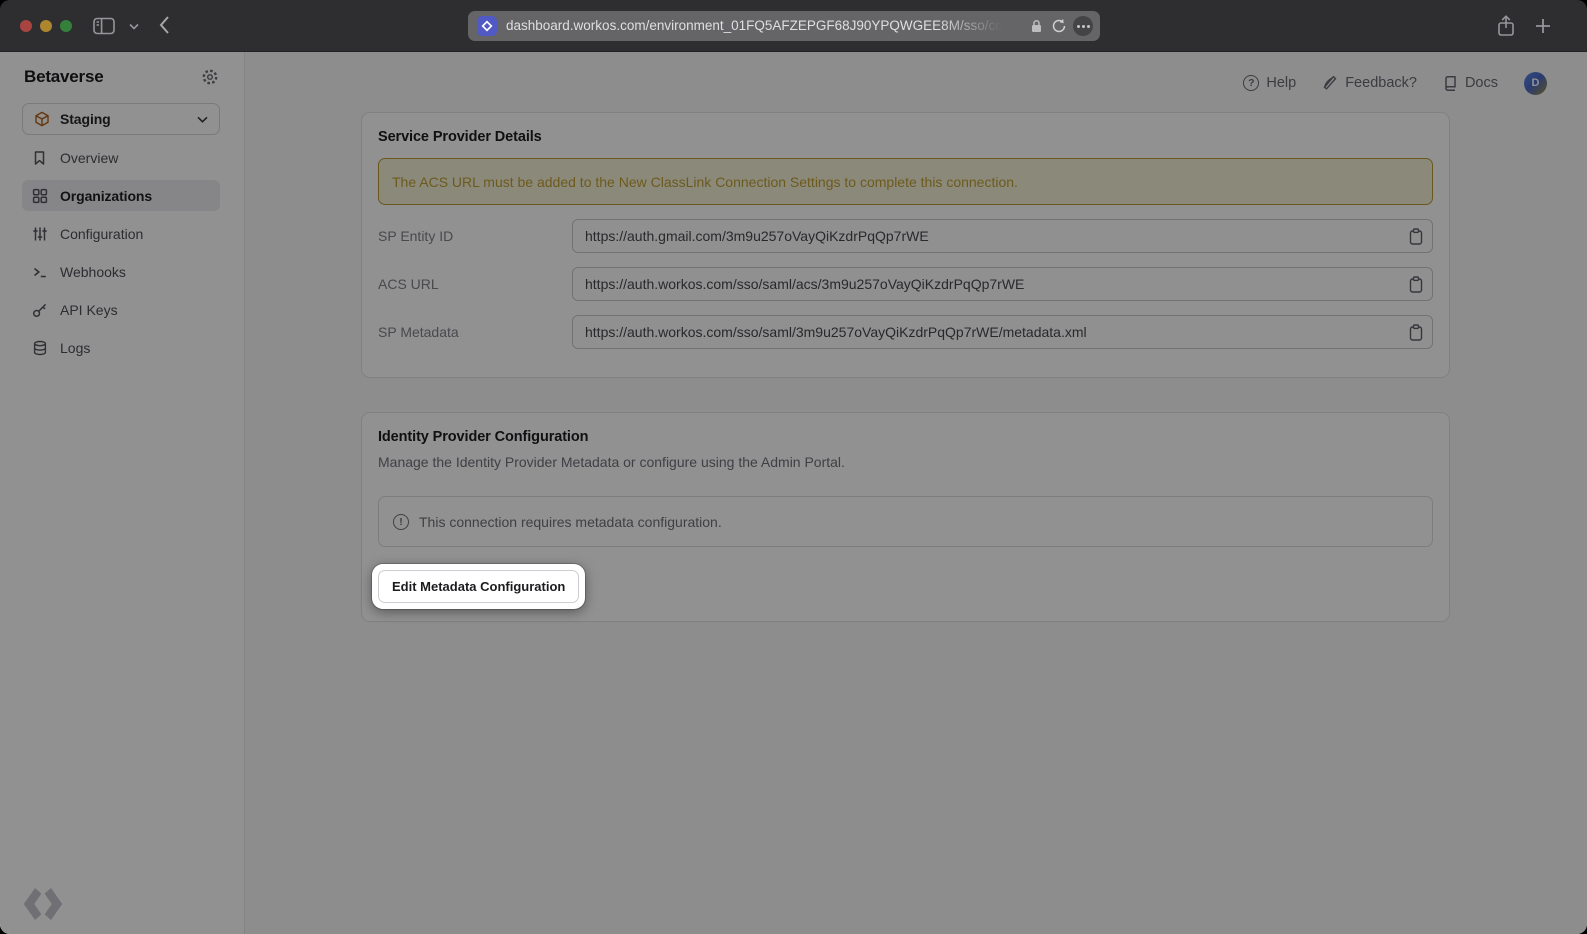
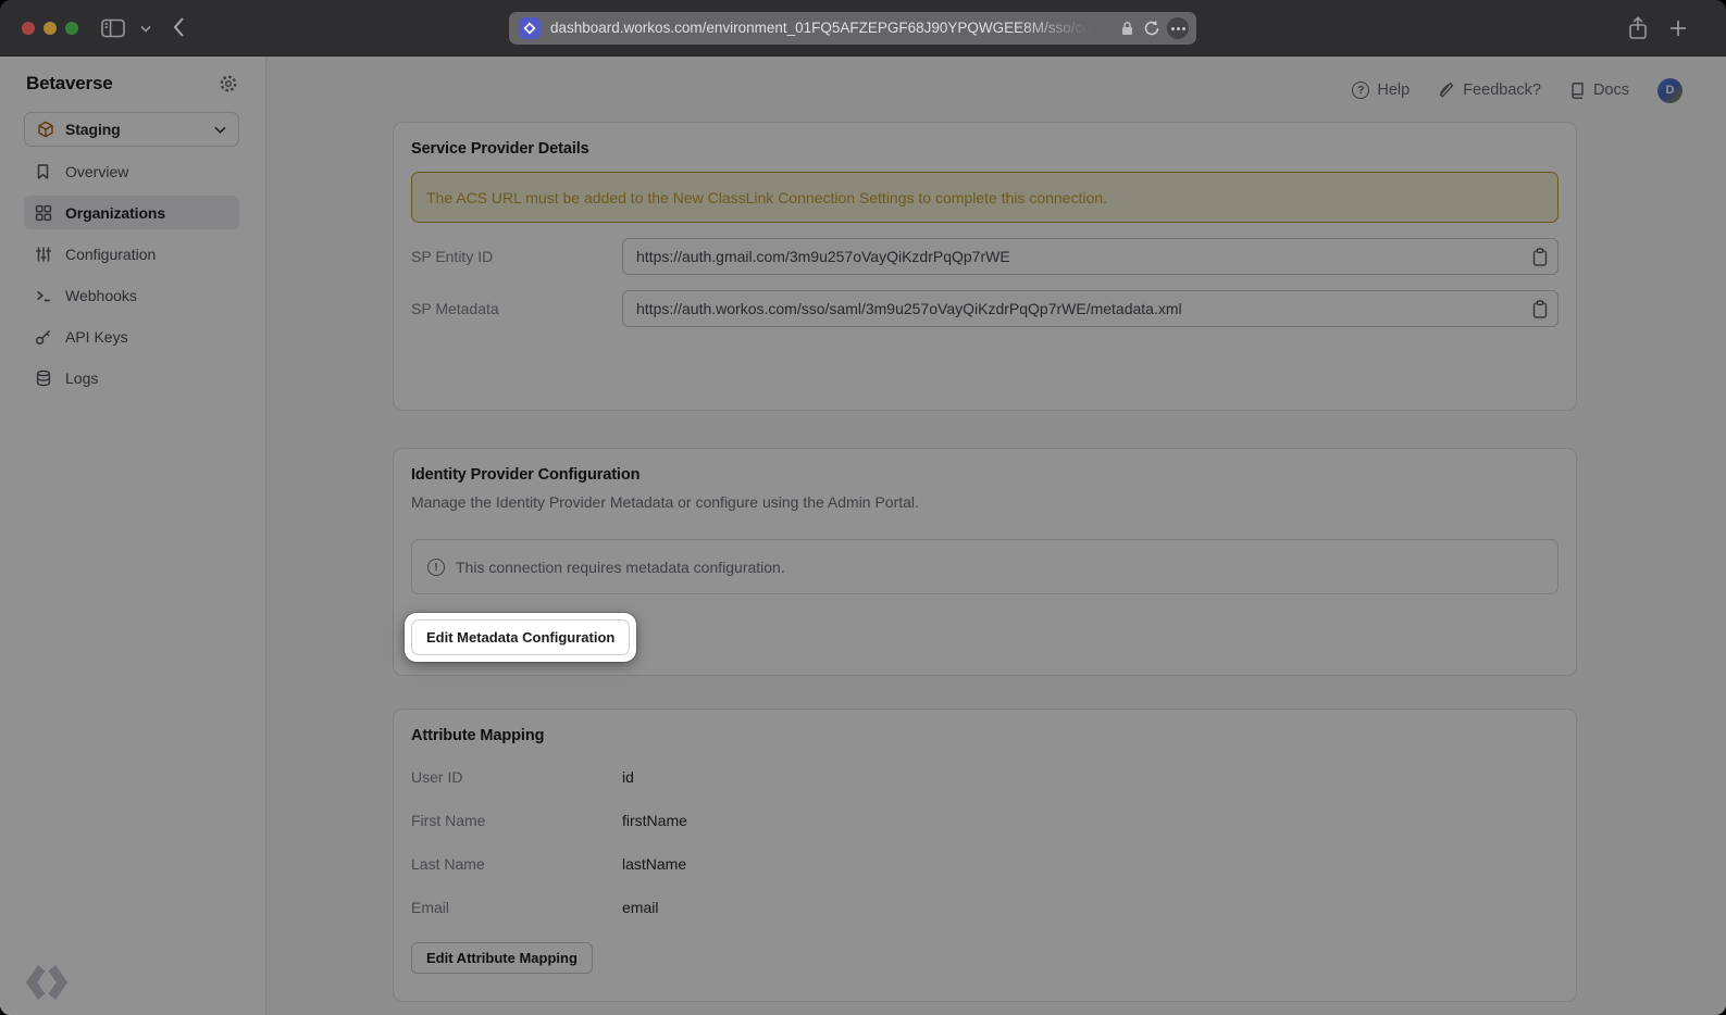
  dashboard.workos.com/environment_01FQ5AFZEPGF68J90YPQWGEE
  Betaverse
  Staging
  Overview
  Organizations
  Configuration
  Webhooks
  API Keys
  Logs
  ?
  Help
  Feedback?
  Docs
  D
  Service Provider Details
  The ACS URL must be added to the New ClassLink Connection Settings to complete this connection.
  SP Entity ID
  https://auth.gmail.com/3m9u257oVayQiKzdrPqQp7rWE
- ACS URL
- https://auth.workos.com/sso/saml/acs/3m9u257oVayQiKzdrPqQp7rWE
  SP Metadata
  https://auth.workos.com/sso/saml/3m9u257oVayQiKzdrPqQp7rWE/metadata.xml
  Identity Provider Configuration
  Manage the Identity Provider Metadata or configure using the Admin Portal.
  !
  This connection requires metadata configuration.
+ Attribute Mapping
+ User ID
+ id
+ First Name
+ firstName
+ Last Name
+ lastName
+ Email
+ email
+ Edit Attribute Mapping
  Edit Metadata Configuration
